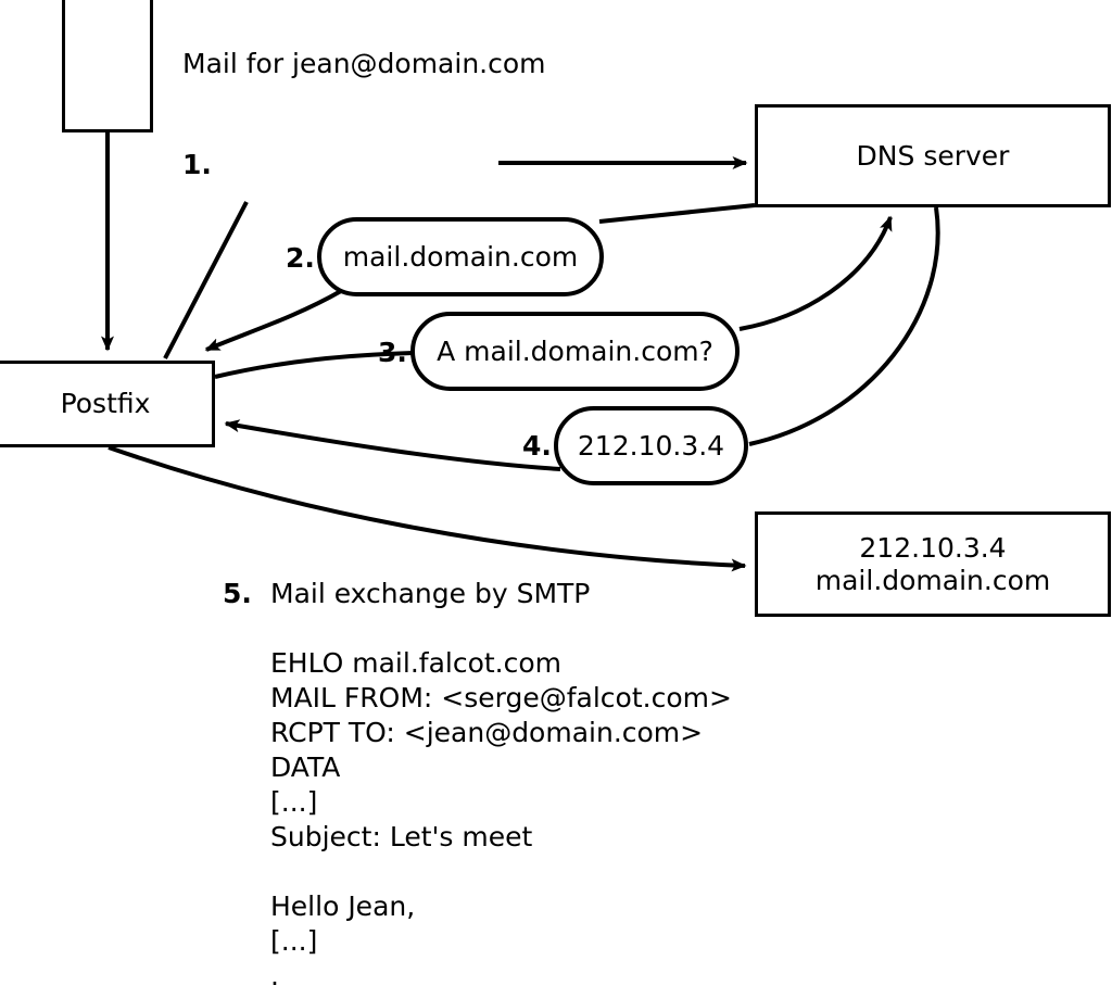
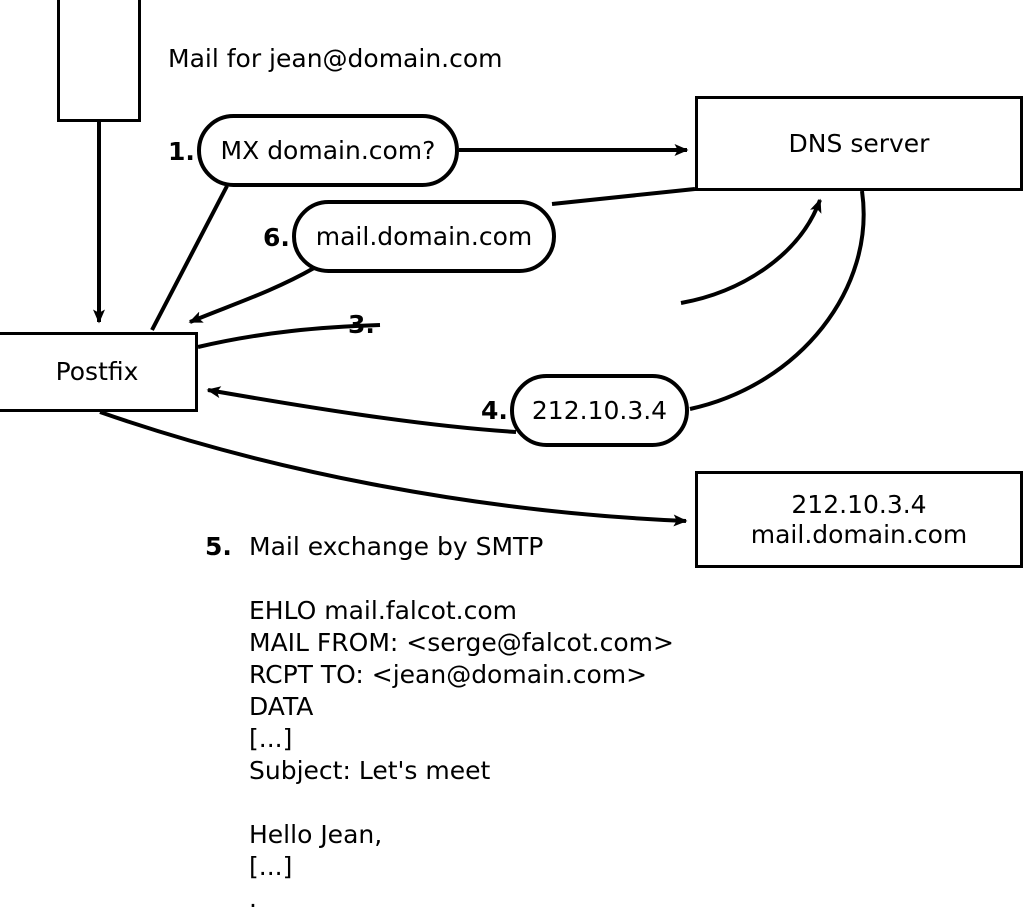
  Postfix
  DNS server
  212.10.3.4
  mail.domain.com
+ MX domain.com?
  mail.domain.com
- A mail.domain.com?
  212.10.3.4
  1.
- 2.
+ 6.
  3.
  4.
  5.
  Mail for jean@domain.com
  Mail exchange by SMTP
  EHLO mail.falcot.com
  MAIL FROM: <serge@falcot.com>
  RCPT TO: <jean@domain.com>
  DATA
  [...]
  Subject: Let's meet
  Hello Jean,
  [...]
  .
